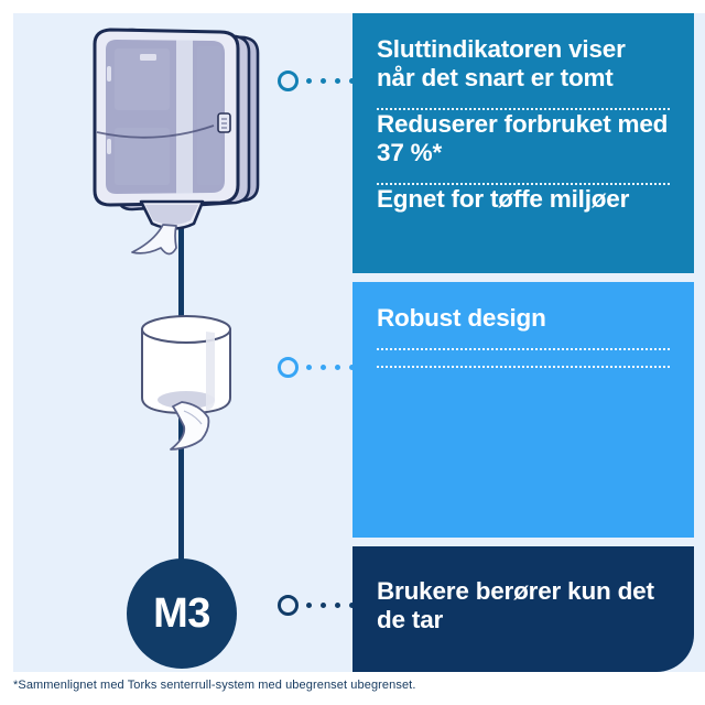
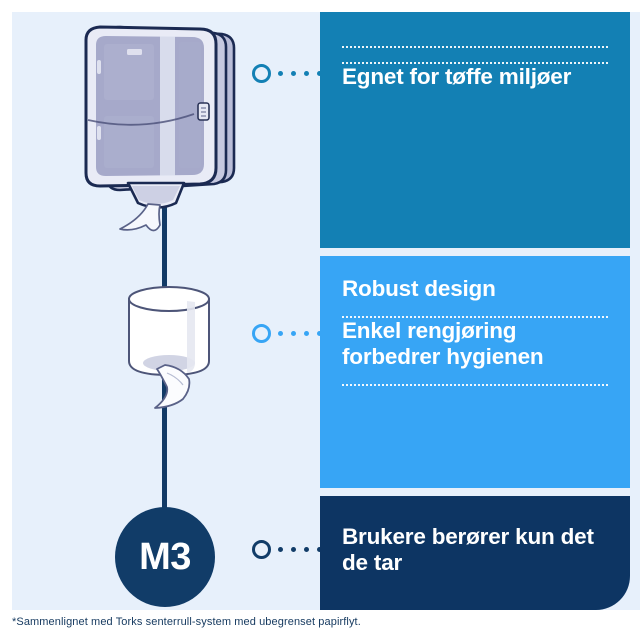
  M3
- Sluttindikatoren viser når det snart er tomt
- Reduserer forbruket med 37 %*
  Egnet for tøffe miljøer
  Robust design
+ Enkel rengjøring forbedrer hygienen
  Brukere berører kun det de tar
- *Sammenlignet med Torks senterrull-system med ubegrenset ubegrenset.
+ *Sammenlignet med Torks senterrull-system med ubegrenset papirflyt.
